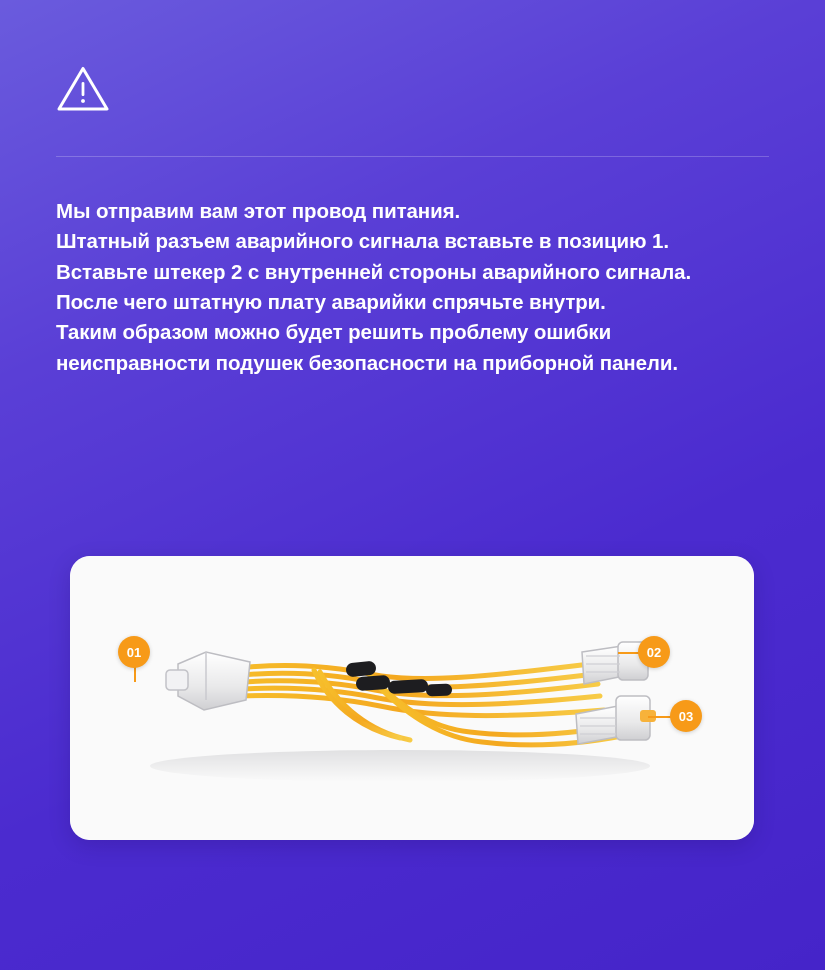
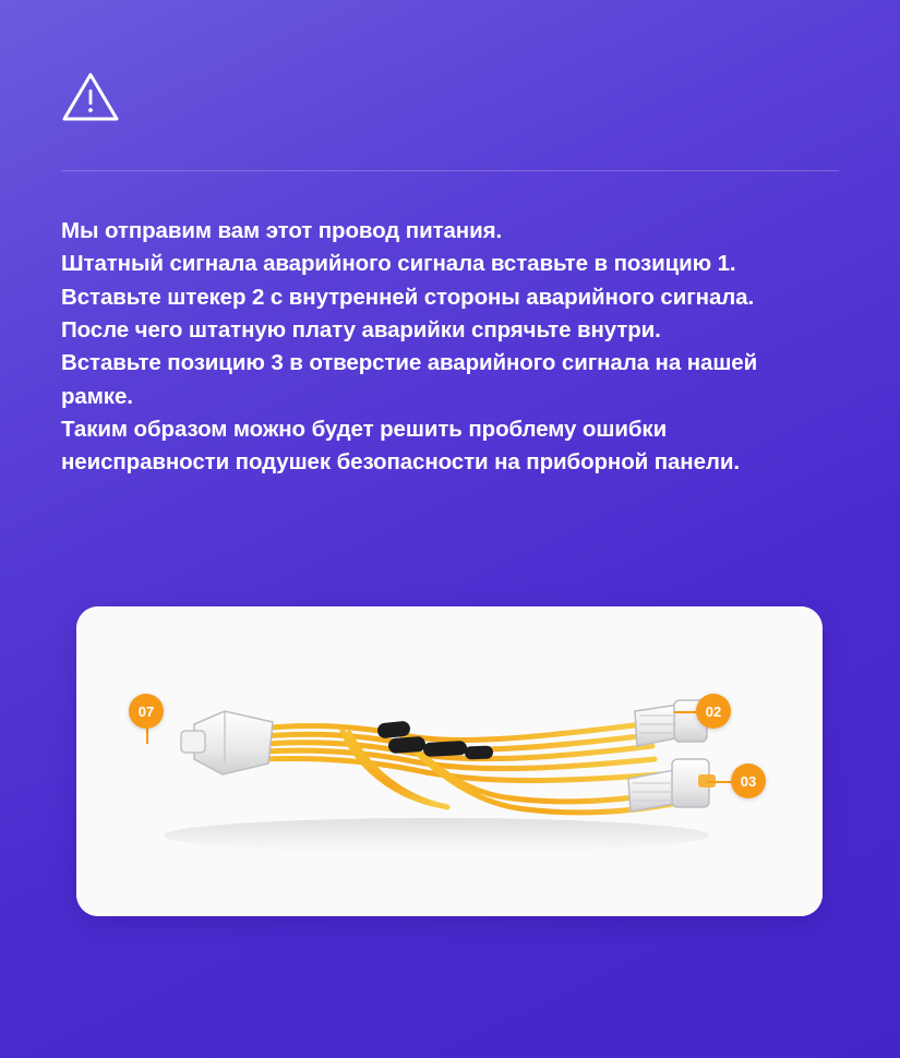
  Мы отправим вам этот провод питания.
- Штатный разъем аварийного сигнала вставьте в позицию 1.
+ Штатный сигнала аварийного сигнала вставьте в позицию 1.
  Вставьте штекер 2 с внутренней стороны аварийного сигнала. После чего штатную плату аварийки спрячьте внутри.
+ Вставьте позицию 3 в отверстие аварийного сигнала на нашей рамке.
  Таким образом можно будет решить проблему ошибки неисправности подушек безопасности на приборной панели.
- 01
+ 07
  02
  03
